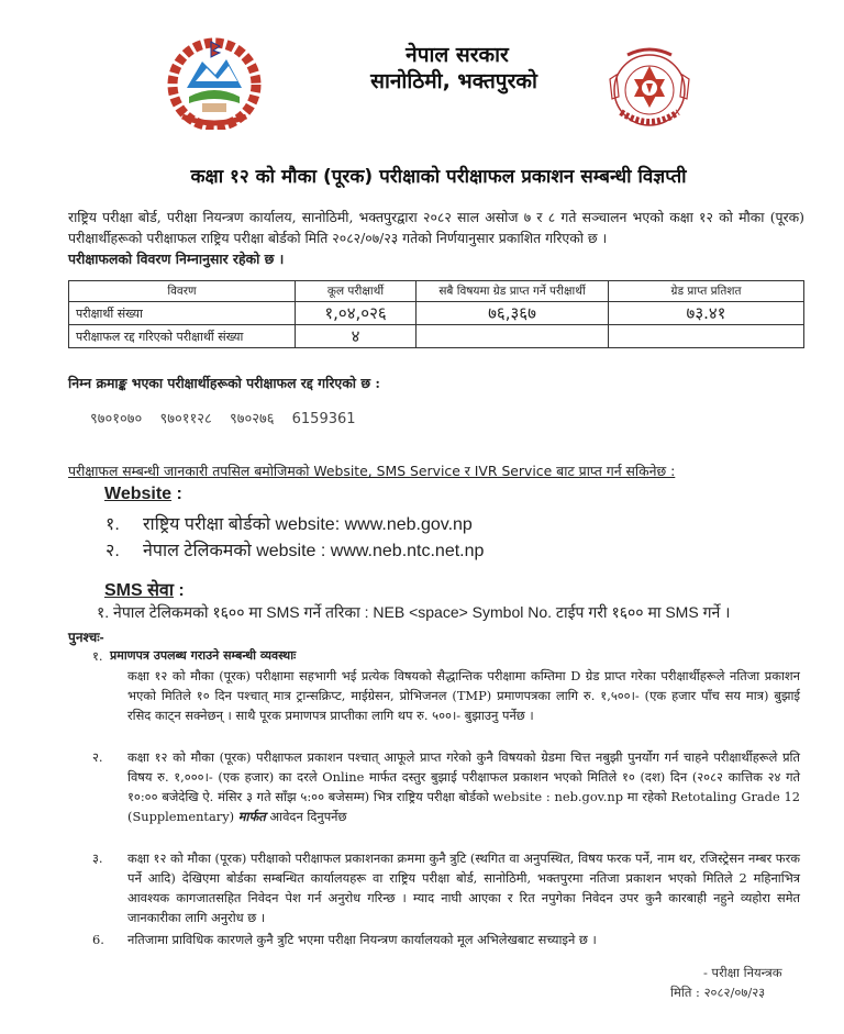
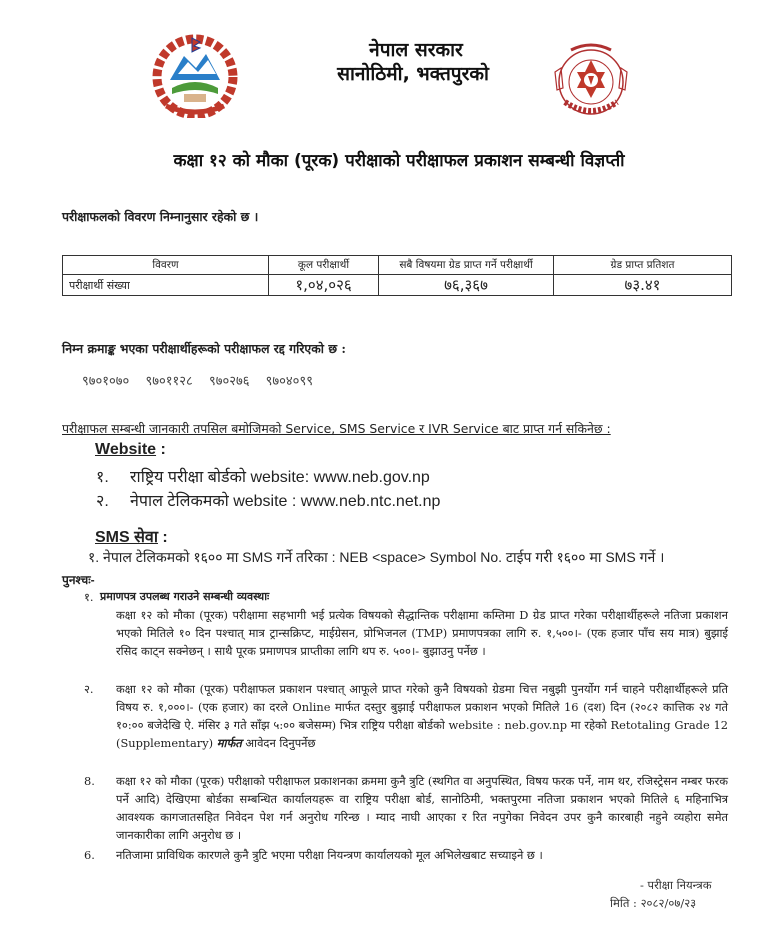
  नेपाल सरकार
  सानोठिमी, भक्तपुरको
  कक्षा १२ को मौका (पूरक) परीक्षाको परीक्षाफल प्रकाशन सम्बन्धी विज्ञप्ती
- राष्ट्रिय परीक्षा बोर्ड, परीक्षा नियन्त्रण कार्यालय, सानोठिमी, भक्तपुरद्वारा २०८२ साल असोज ७ र ८ गते सञ्चालन भएको कक्षा १२ को मौका (पूरक) परीक्षार्थीहरूको परीक्षाफल राष्ट्रिय परीक्षा बोर्डको मिति २०८२/०७/२३ गतेको निर्णयानुसार प्रकाशित गरिएको छ ।
  परीक्षाफलको विवरण निम्नानुसार रहेको छ ।
  विवरण	कूल परीक्षार्थी	सबै विषयमा ग्रेड प्राप्त गर्ने परीक्षार्थी	ग्रेड प्राप्त प्रतिशत
  परीक्षार्थी संख्या	१,०४,०२६	७६,३६७	७३.४१
- परीक्षाफल रद्द गरिएको परीक्षार्थी संख्या	४
  निम्न क्रमाङ्क भएका परीक्षार्थीहरूको परीक्षाफल रद्द गरिएको छ :
- ९७०१०७० ९७०११२८ ९७०२७६ 6159361
+ ९७०१०७० ९७०११२८ ९७०२७६ ९७०४०९९
- परीक्षाफल सम्बन्धी जानकारी तपसिल बमोजिमको Website, SMS Service र IVR Service बाट प्राप्त गर्न सकिनेछ :
+ परीक्षाफल सम्बन्धी जानकारी तपसिल बमोजिमको Service, SMS Service र IVR Service बाट प्राप्त गर्न सकिनेछ :
  Website :
  १. राष्ट्रिय परीक्षा बोर्डको website: www.neb.gov.np
  २. नेपाल टेलिकमको website : www.neb.ntc.net.np
  SMS सेवा :
  १. नेपाल टेलिकमको १६०० मा SMS गर्ने तरिका : NEB <space> Symbol No. टाईप गरी १६०० मा SMS गर्ने ।
  पुनश्चः-
  १.
  प्रमाणपत्र उपलब्ध गराउने सम्बन्धी व्यवस्थाः
  कक्षा १२ को मौका (पूरक) परीक्षामा सहभागी भई प्रत्येक विषयको सैद्धान्तिक परीक्षामा कम्तिमा D ग्रेड प्राप्त गरेका परीक्षार्थीहरूले नतिजा प्रकाशन भएको मितिले १० दिन पश्चात् मात्र ट्रान्सक्रिप्ट, माईग्रेसन, प्रोभिजनल (TMP) प्रमाणपत्रका लागि रु. १,५००।- (एक हजार पाँच सय मात्र) बुझाई रसिद काट्न सक्नेछन् । साथै पूरक प्रमाणपत्र प्राप्तीका लागि थप रु. ५००।- बुझाउनु पर्नेछ ।
  २.
- कक्षा १२ को मौका (पूरक) परीक्षाफल प्रकाशन पश्चात् आफूले प्राप्त गरेको कुनै विषयको ग्रेडमा चित्त नबुझी पुनर्योग गर्न चाहने परीक्षार्थीहरूले प्रति विषय रु. १,०००।- (एक हजार) का दरले Online मार्फत दस्तुर बुझाई परीक्षाफल प्रकाशन भएको मितिले १० (दश) दिन (२०८२ कात्तिक २४ गते १०:०० बजेदेखि ऐ. मंसिर ३ गते साँझ ५:०० बजेसम्म) भित्र राष्ट्रिय परीक्षा बोर्डको website : neb.gov.np मा रहेको Retotaling Grade 12 (Supplementary) मार्फत आवेदन दिनुपर्नेछ
+ कक्षा १२ को मौका (पूरक) परीक्षाफल प्रकाशन पश्चात् आफूले प्राप्त गरेको कुनै विषयको ग्रेडमा चित्त नबुझी पुनर्योग गर्न चाहने परीक्षार्थीहरूले प्रति विषय रु. १,०००।- (एक हजार) का दरले Online मार्फत दस्तुर बुझाई परीक्षाफल प्रकाशन भएको मितिले 16 (दश) दिन (२०८२ कात्तिक २४ गते १०:०० बजेदेखि ऐ. मंसिर ३ गते साँझ ५:०० बजेसम्म) भित्र राष्ट्रिय परीक्षा बोर्डको website : neb.gov.np मा रहेको Retotaling Grade 12 (Supplementary) मार्फत आवेदन दिनुपर्नेछ
- ३.
+ 8.
- कक्षा १२ को मौका (पूरक) परीक्षाको परीक्षाफल प्रकाशनका क्रममा कुनै त्रुटि (स्थगित वा अनुपस्थित, विषय फरक पर्ने, नाम थर, रजिस्ट्रेसन नम्बर फरक पर्ने आदि) देखिएमा बोर्डका सम्बन्धित कार्यालयहरू वा राष्ट्रिय परीक्षा बोर्ड, सानोठिमी, भक्तपुरमा नतिजा प्रकाशन भएको मितिले 2 महिनाभित्र आवश्यक कागजातसहित निवेदन पेश गर्न अनुरोध गरिन्छ । म्याद नाघी आएका र रित नपुगेका निवेदन उपर कुनै कारबाही नहुने व्यहोरा समेत जानकारीका लागि अनुरोध छ ।
+ कक्षा १२ को मौका (पूरक) परीक्षाको परीक्षाफल प्रकाशनका क्रममा कुनै त्रुटि (स्थगित वा अनुपस्थित, विषय फरक पर्ने, नाम थर, रजिस्ट्रेसन नम्बर फरक पर्ने आदि) देखिएमा बोर्डका सम्बन्धित कार्यालयहरू वा राष्ट्रिय परीक्षा बोर्ड, सानोठिमी, भक्तपुरमा नतिजा प्रकाशन भएको मितिले ६ महिनाभित्र आवश्यक कागजातसहित निवेदन पेश गर्न अनुरोध गरिन्छ । म्याद नाघी आएका र रित नपुगेका निवेदन उपर कुनै कारबाही नहुने व्यहोरा समेत जानकारीका लागि अनुरोध छ ।
  6.
  नतिजामा प्राविधिक कारणले कुनै त्रुटि भएमा परीक्षा नियन्त्रण कार्यालयको मूल अभिलेखबाट सच्याइने छ ।
  - परीक्षा नियन्त्रक
  मिति : २०८२/०७/२३
